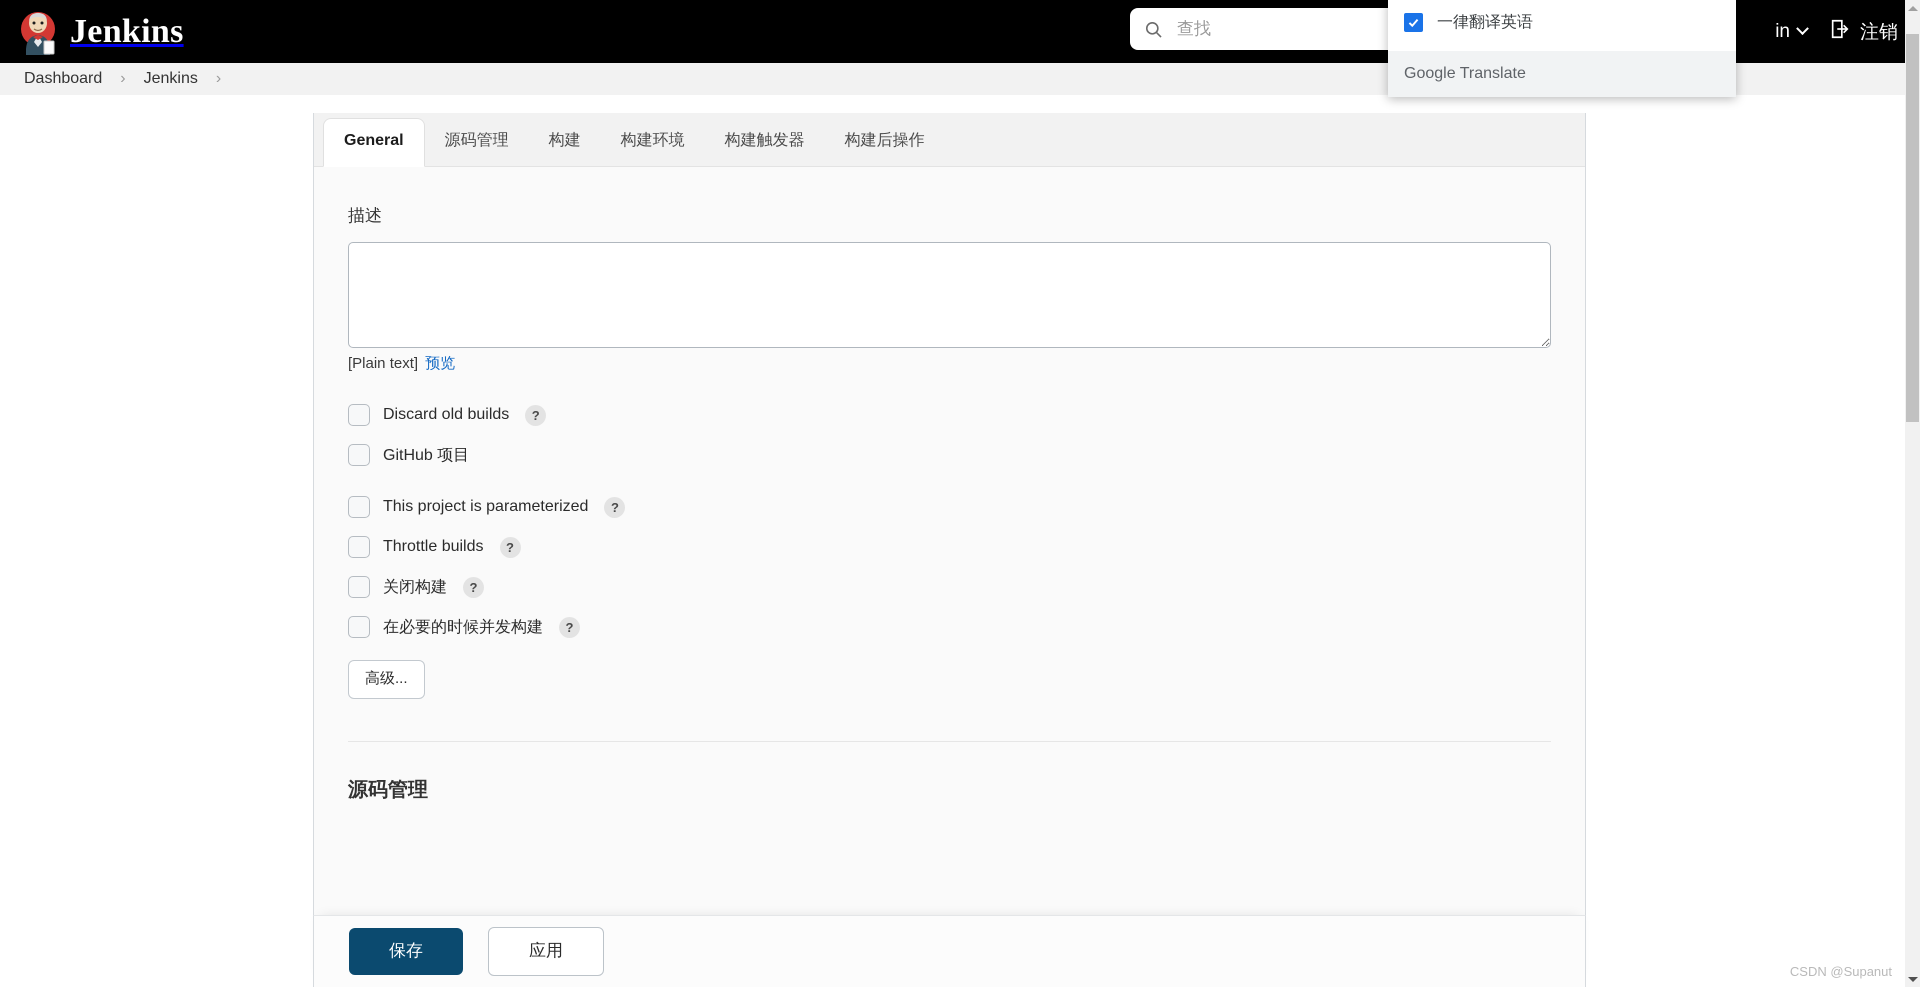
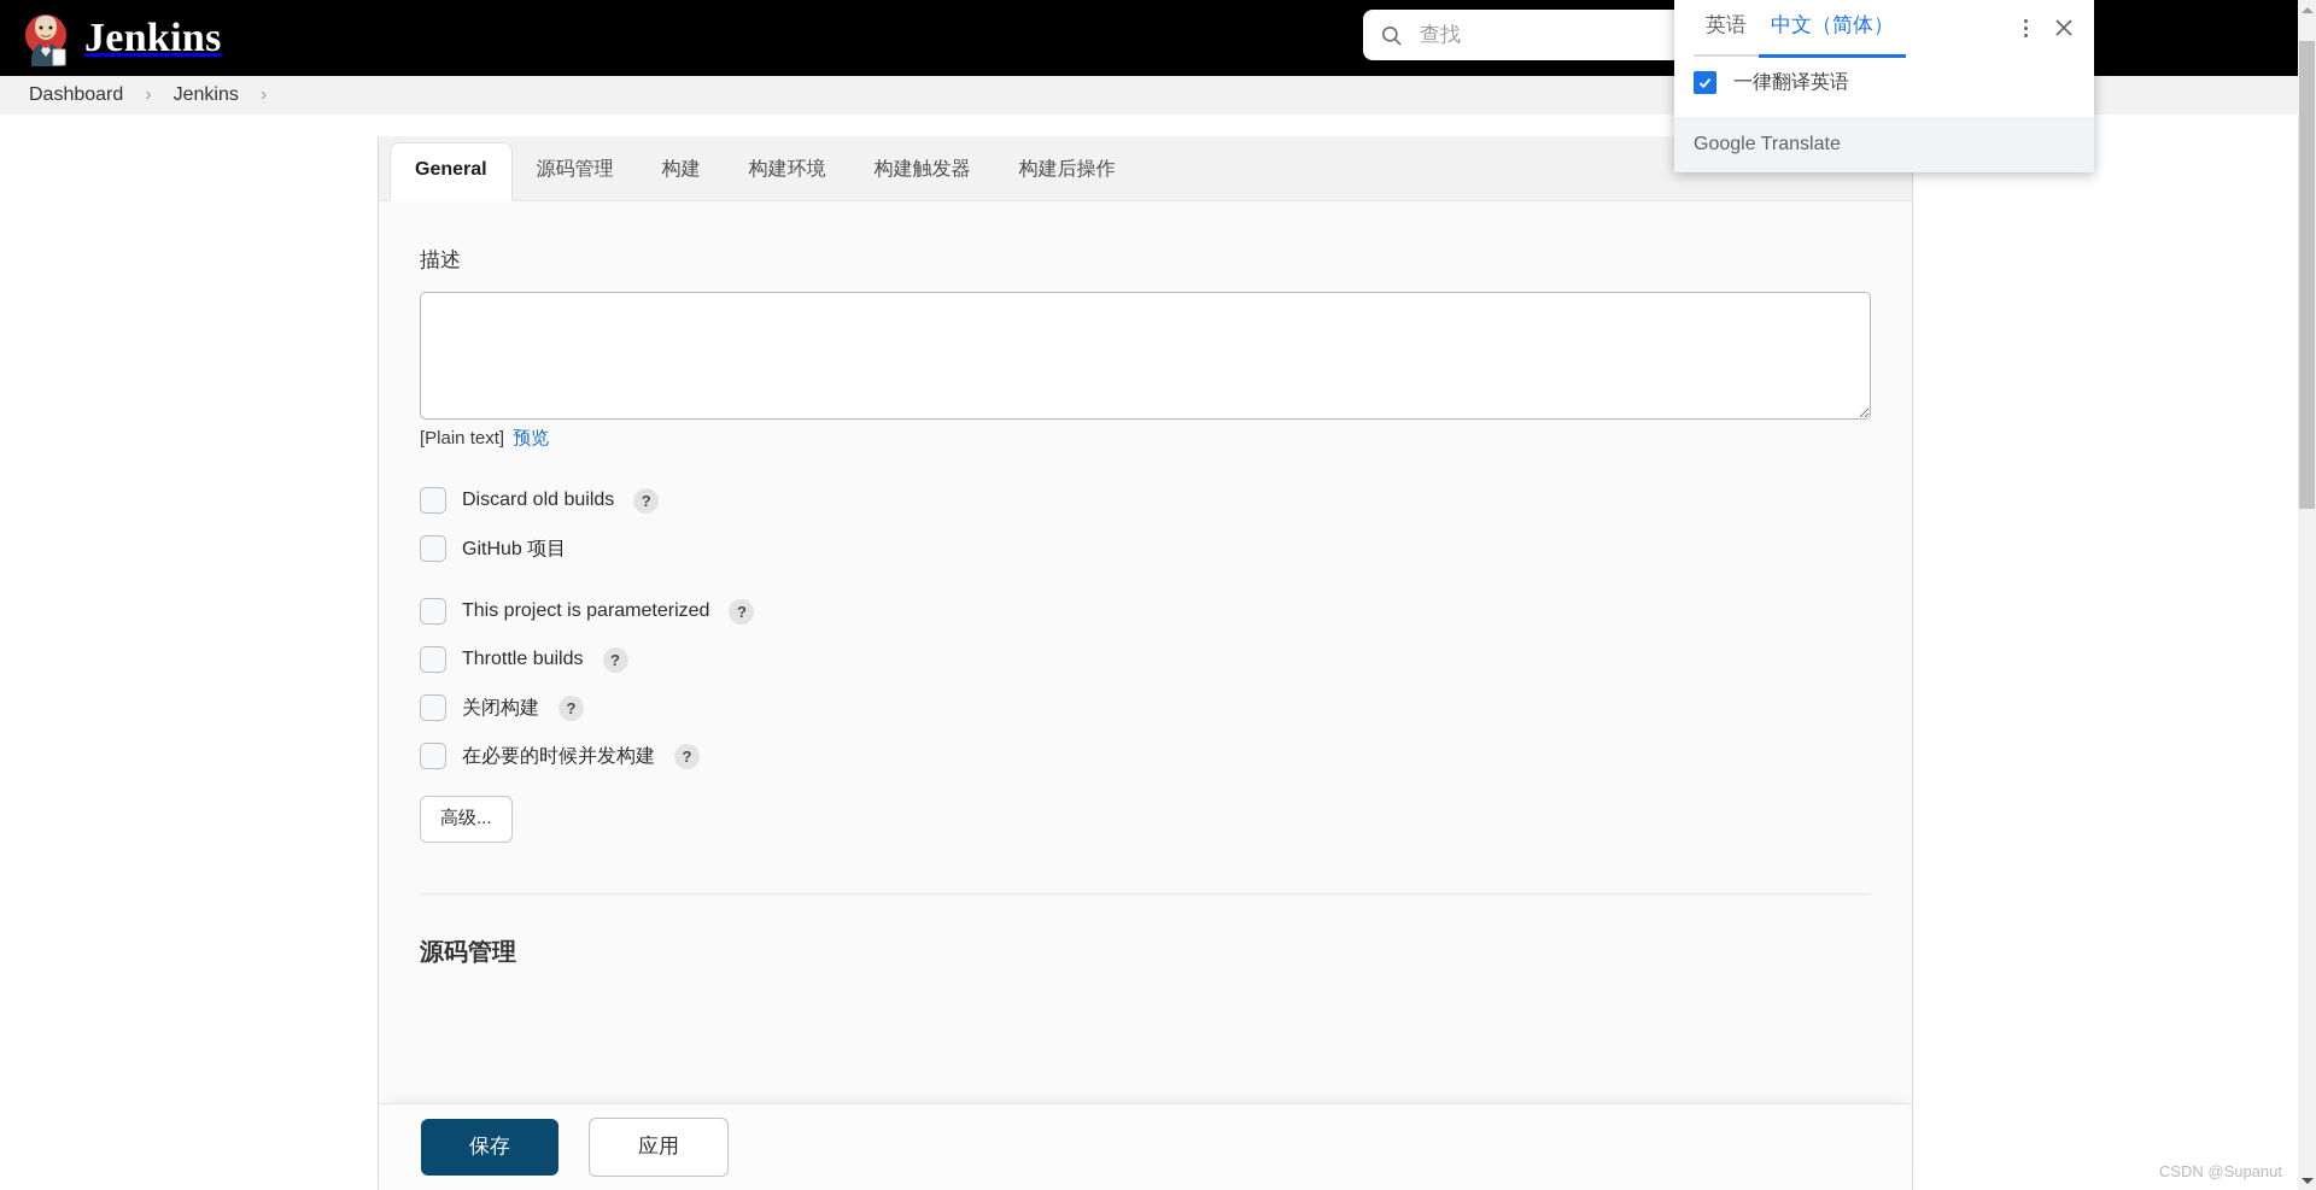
  Jenkins
- in
- 注销
  查找
  Dashboard
  ›
  Jenkins
  ›
  General
  源码管理
  构建
  构建环境
  构建触发器
  构建后操作
  描述
  [Plain text] 预览
  Discard old builds
  ?
  GitHub 项目
  This project is parameterized
  ?
  Throttle builds
  ?
  关闭构建
  ?
  在必要的时候并发构建
  ?
  高级...
  源码管理
  保存
  应用
+ 英语
+ 中文（简体）
  一律翻译英语
  Google Translate
  CSDN @Supanut
